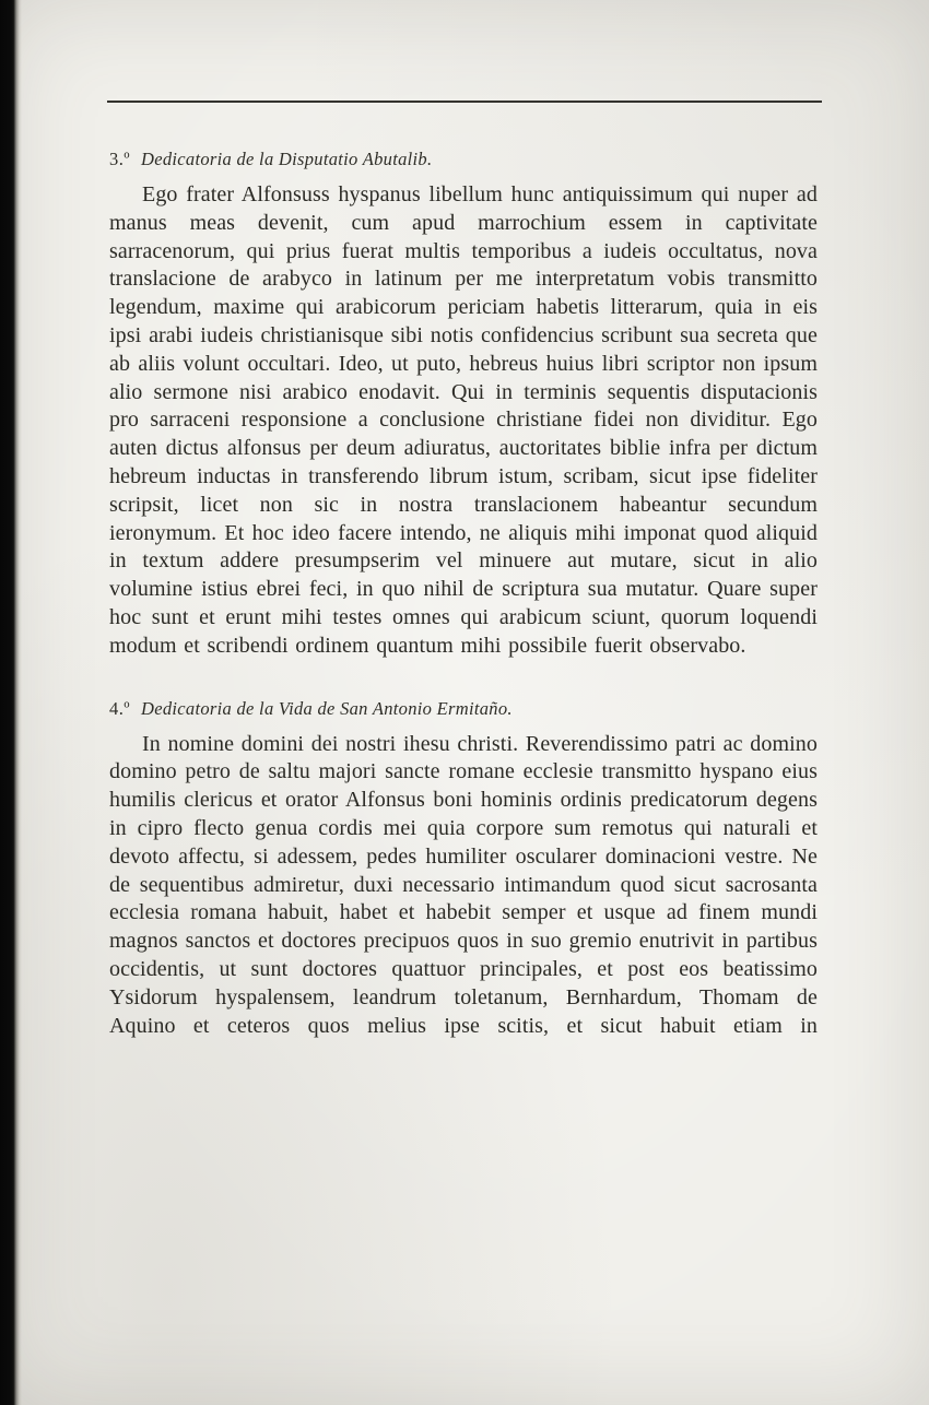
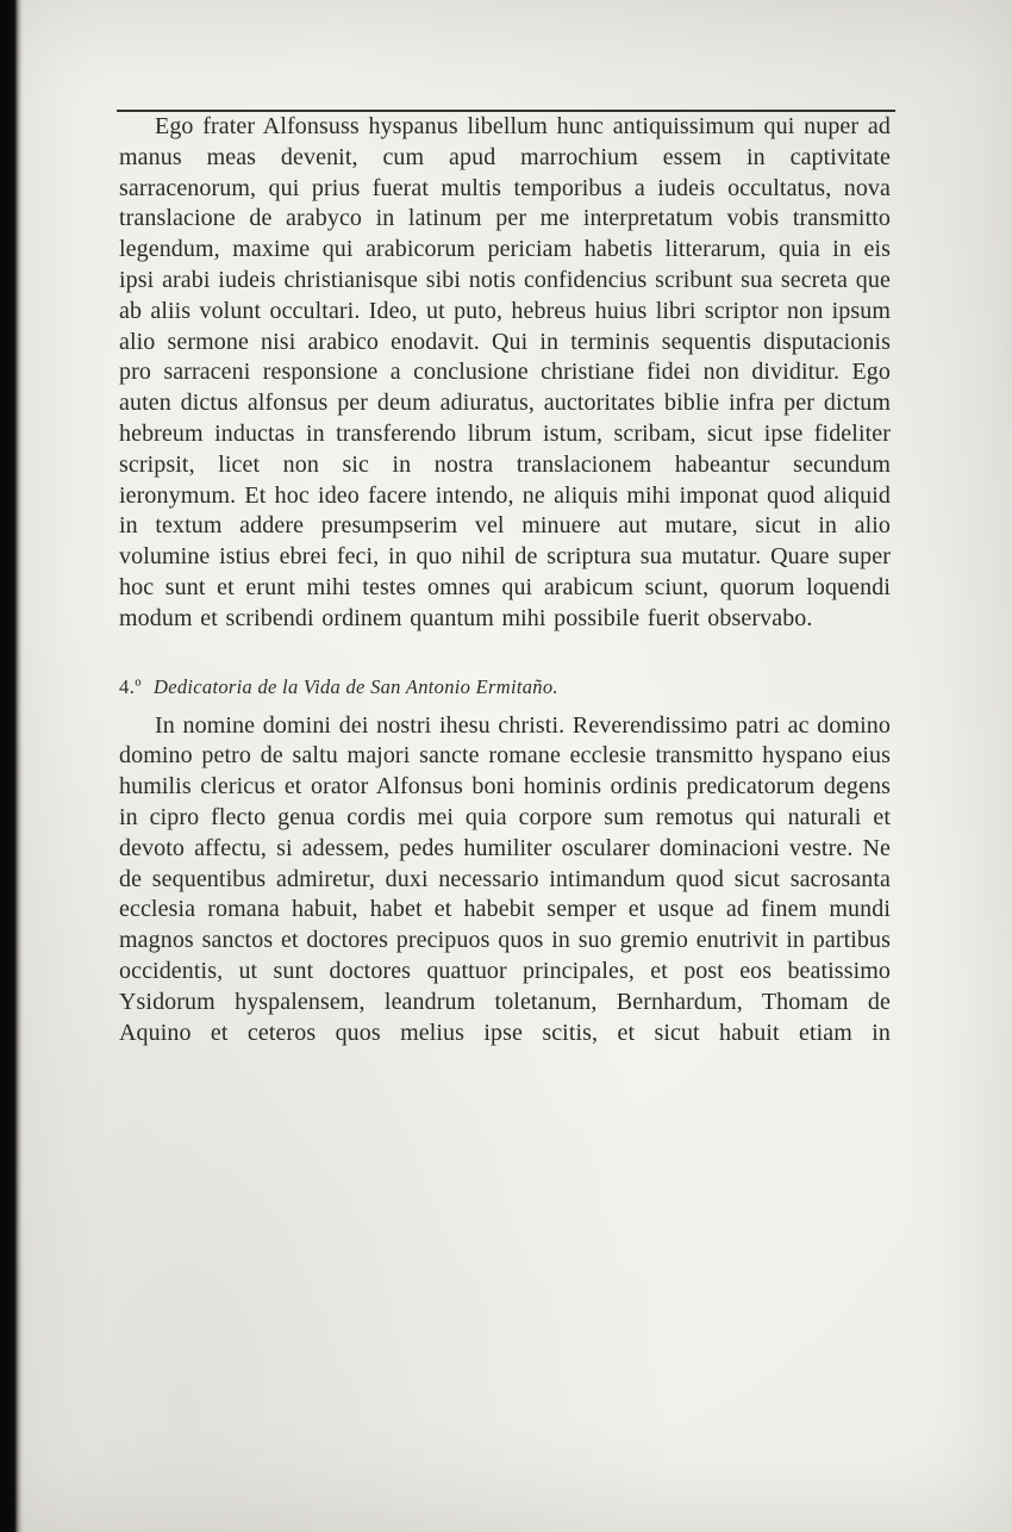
- 3.º Dedicatoria de la Disputatio Abutalib.
  Ego frater Alfonsuss hyspanus libellum hunc antiquissimum qui nuper ad manus meas devenit, cum apud marrochium essem in captivitate sarracenorum, qui prius fuerat multis temporibus a iudeis occultatus, nova translacione de arabyco in latinum per me interpretatum vobis transmitto legendum, maxime qui arabicorum periciam habetis litterarum, quia in eis ipsi arabi iudeis christianisque sibi notis confidencius scribunt sua secreta que ab aliis volunt occultari. Ideo, ut puto, hebreus huius libri scriptor non ipsum alio sermone nisi arabico enodavit. Qui in terminis sequentis disputacionis pro sarraceni responsione a conclusione christiane fidei non dividitur. Ego auten dictus alfonsus per deum adiuratus, auctoritates biblie infra per dictum hebreum inductas in transferendo librum istum, scribam, sicut ipse fideliter scripsit, licet non sic in nostra translacionem habeantur secundum ieronymum. Et hoc ideo facere intendo, ne aliquis mihi imponat quod aliquid in textum addere presumpserim vel minuere aut mutare, sicut in alio volumine istius ebrei feci, in quo nihil de scriptura sua mutatur. Quare super hoc sunt et erunt mihi testes omnes qui arabicum sciunt, quorum loquendi modum et scribendi ordinem quantum mihi possibile fuerit observabo.
  4.º Dedicatoria de la Vida de San Antonio Ermitaño.
  In nomine domini dei nostri ihesu christi. Reverendissimo patri ac domino domino petro de saltu majori sancte romane ecclesie transmitto hyspano eius humilis clericus et orator Alfonsus boni hominis ordinis predicatorum degens in cipro flecto genua cordis mei quia corpore sum remotus qui naturali et devoto affectu, si adessem, pedes humiliter oscularer dominacioni vestre. Ne de sequentibus admiretur, duxi necessario intimandum quod sicut sacrosanta ecclesia romana habuit, habet et habebit semper et usque ad finem mundi magnos sanctos et doctores precipuos quos in suo gremio enutrivit in partibus occidentis, ut sunt doctores quattuor principales, et post eos beatissimo Ysidorum hyspalensem, leandrum toletanum, Bernhardum, Thomam de Aquino et ceteros quos melius ipse scitis, et sicut habuit etiam in
